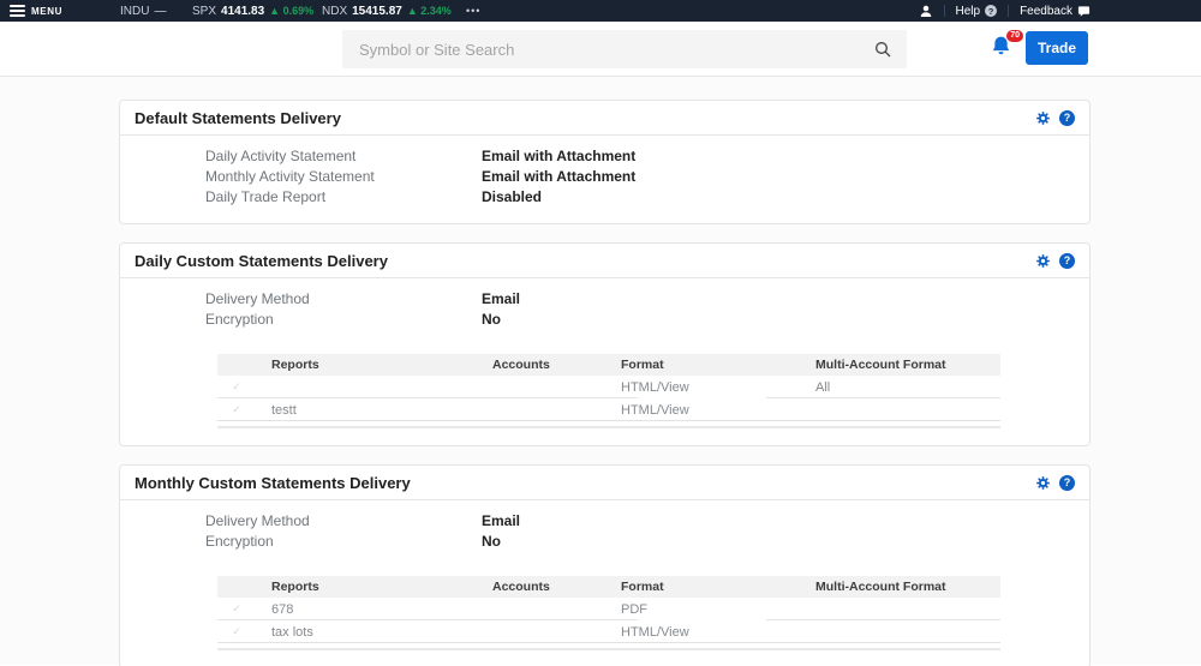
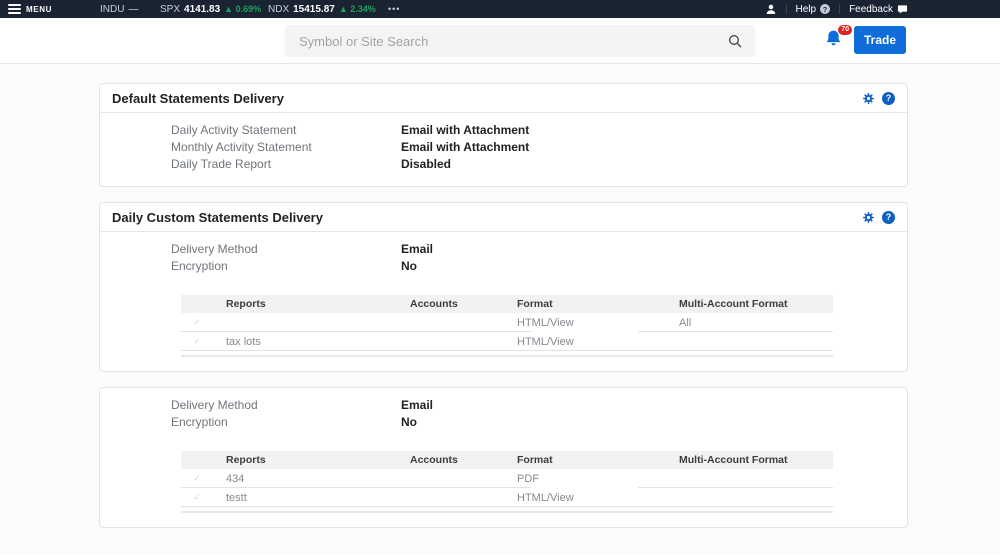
  MENU
  INDU
  —
  SPX
  4141.83
  ▲ 0.69%
  NDX
  15415.87
  ▲ 2.34%
  •••
  Help
  Feedback
  Symbol or Site Search
  Trade
  Default Statements Delivery
  Daily Activity Statement
  Email with Attachment
  Monthly Activity Statement
  Email with Attachment
  Daily Trade Report
  Disabled
  Daily Custom Statements Delivery
  Delivery Method
  Email
  Encryption
  No
  Reports
  Accounts
  Format
  Multi-Account Format
  HTML/View
  All
- testt
+ tax lots
  HTML/View
- Monthly Custom Statements Delivery
  Delivery Method
  Email
  Encryption
  No
  Reports
  Accounts
  Format
  Multi-Account Format
- 678
+ 434
  PDF
- tax lots
+ testt
  HTML/View
